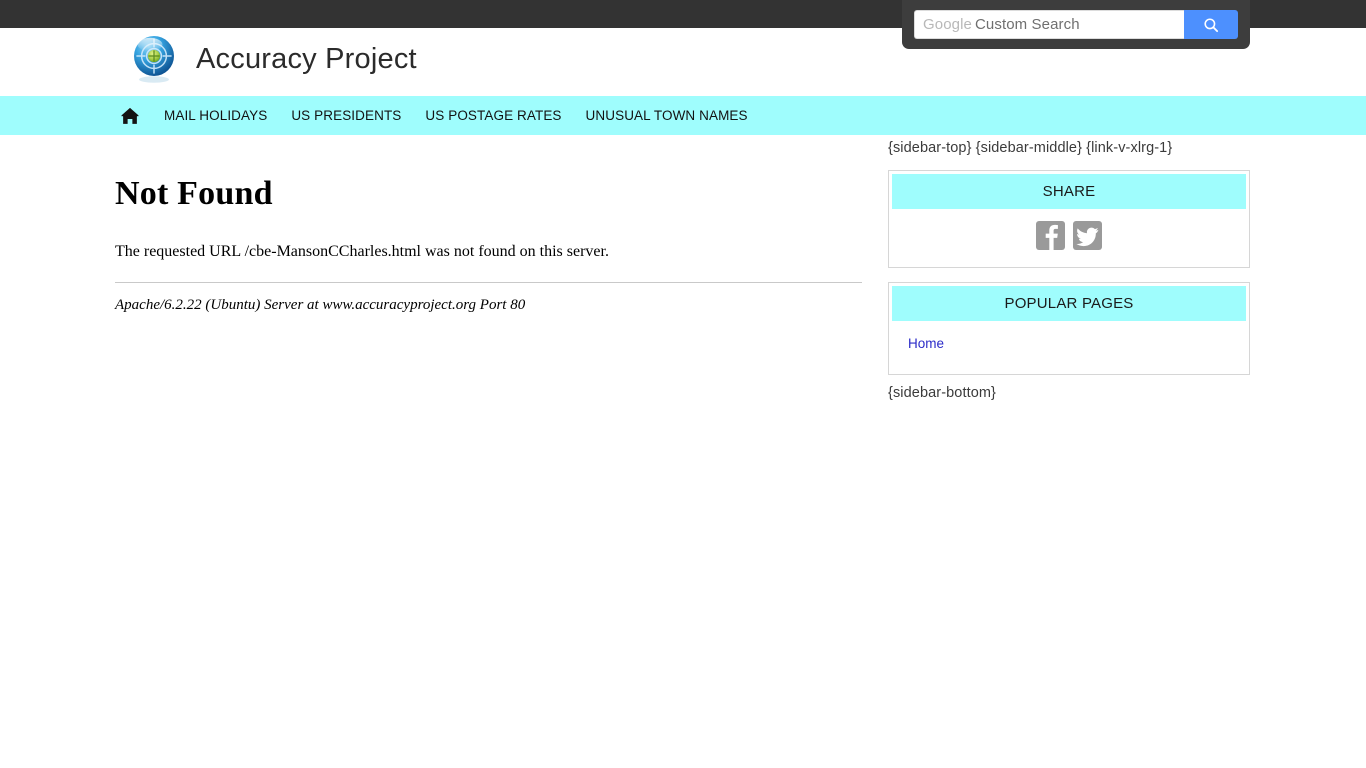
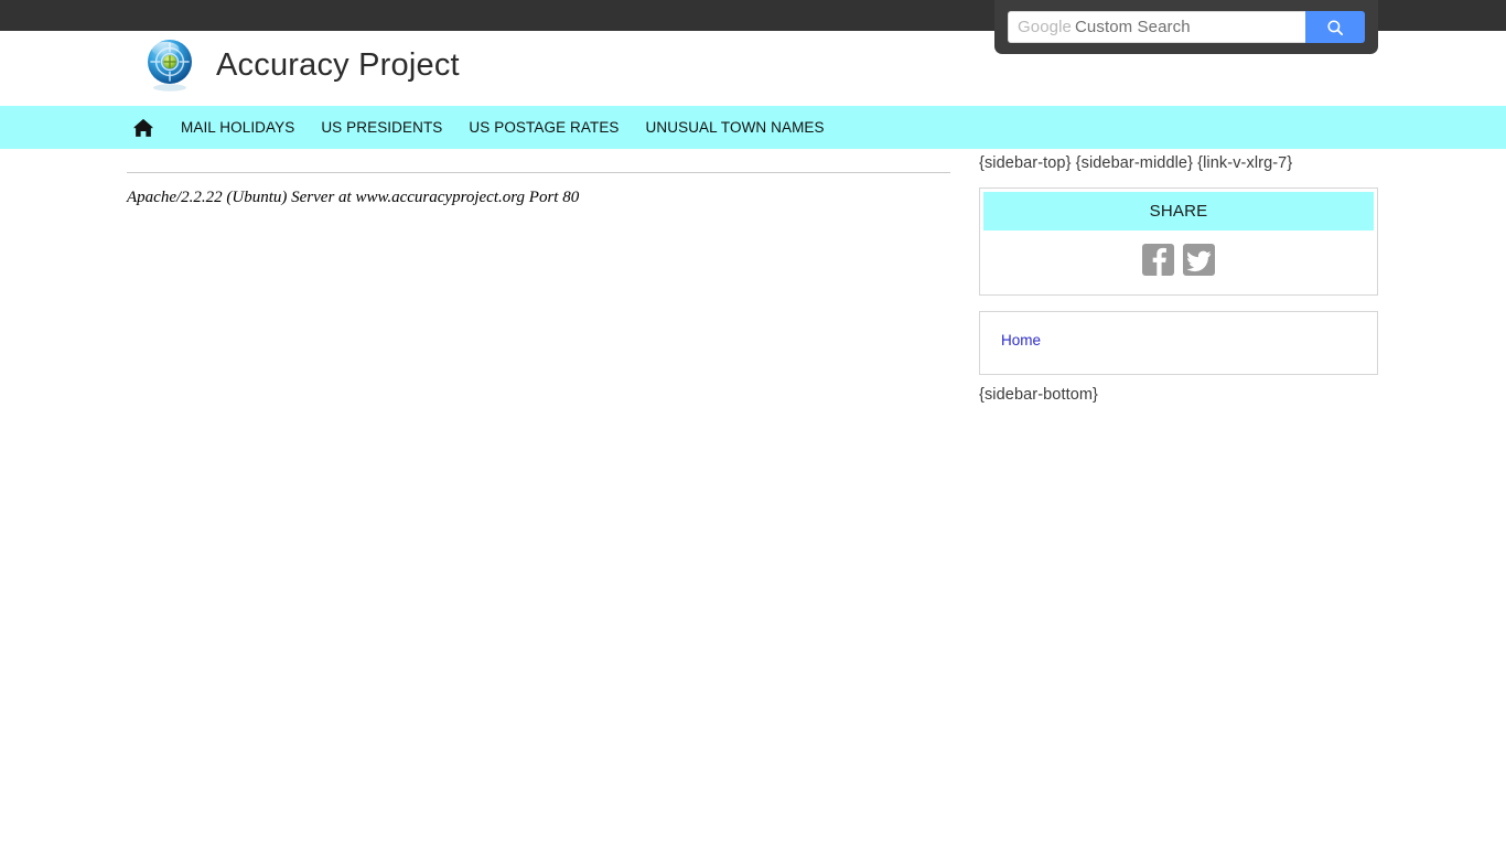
  Google
  Custom Search
  Accuracy Project
  MAIL HOLIDAYS
  US PRESIDENTS
  US POSTAGE RATES
  UNUSUAL TOWN NAMES
- Not Found
- The requested URL /cbe-MansonCCharles.html was not found on this server.
- Apache/6.2.22 (Ubuntu) Server at www.accuracyproject.org Port 80
+ Apache/2.2.22 (Ubuntu) Server at www.accuracyproject.org Port 80
- {sidebar-top} {sidebar-middle} {link-v-xlrg-1}
+ {sidebar-top} {sidebar-middle} {link-v-xlrg-7}
  SHARE
- POPULAR PAGES
  Home
  {sidebar-bottom}
